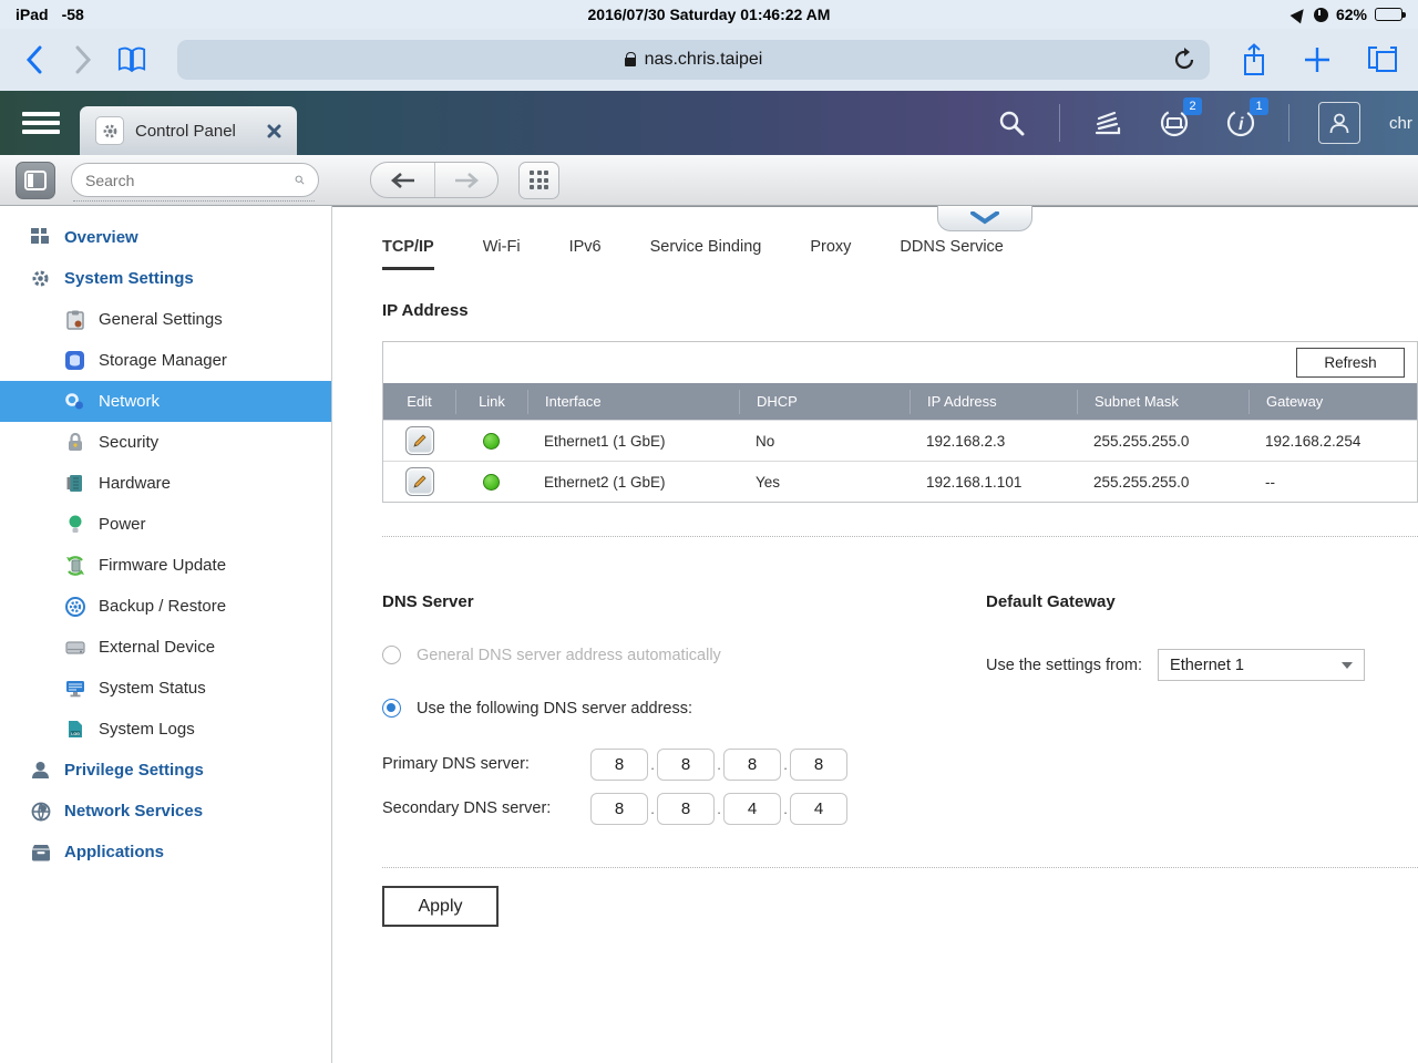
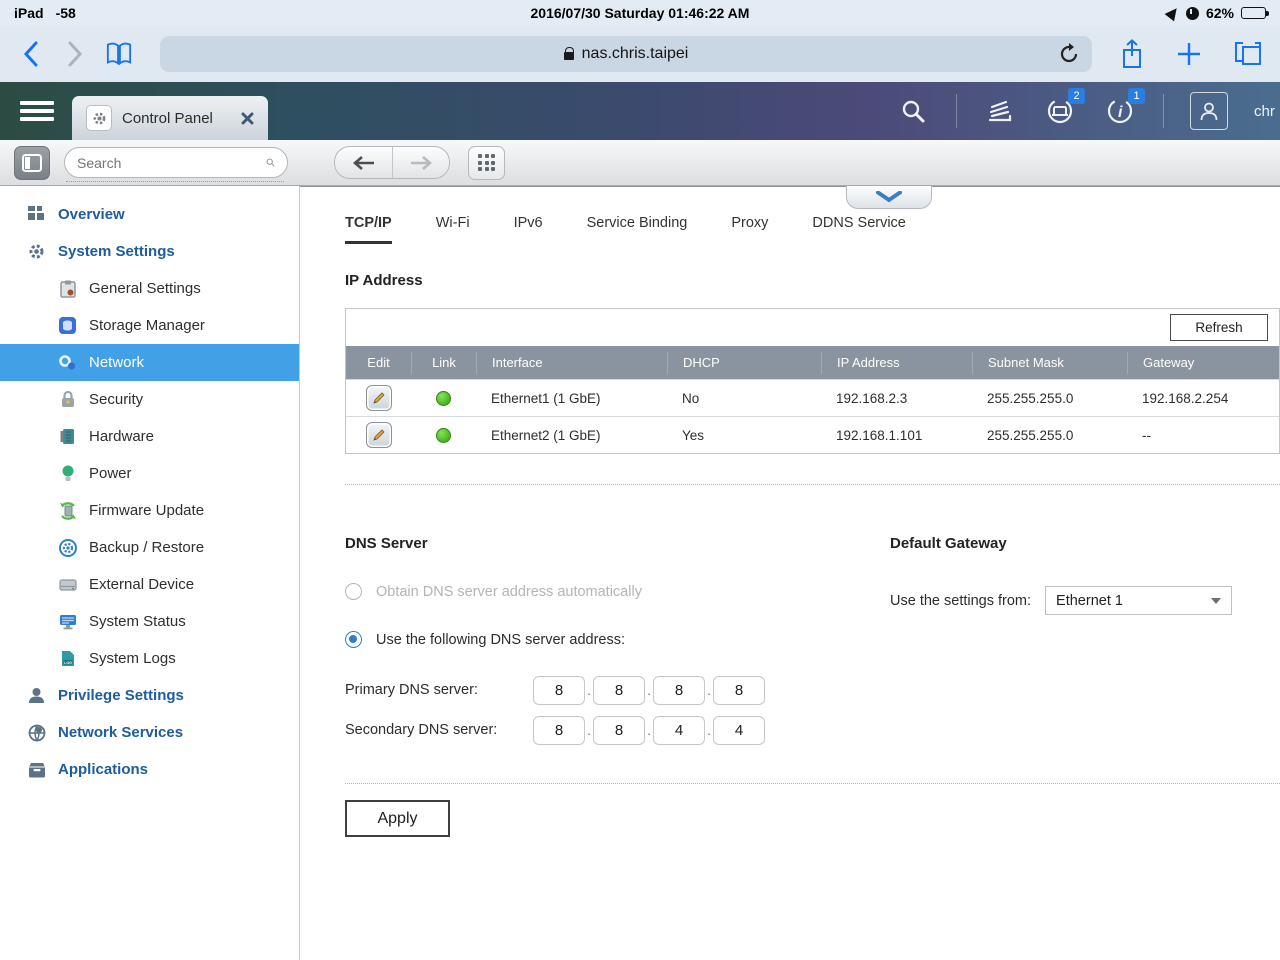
  iPad
  -58
  2016/07/30 Saturday 01:46:22 AM
  62%
  nas.chris.taipei
  Control Panel
  2
  i
  1
  chr
  Search
  Overview
  System Settings
  General Settings
  Storage Manager
  Network
  Security
  Hardware
  Power
  Firmware Update
  Backup / Restore
  External Device
  System Status
  System Logs
  Privilege Settings
  Network Services
  Applications
  TCP/IP
  Wi-Fi
  IPv6
  Service Binding
  Proxy
  DDNS Service
  IP Address
  Refresh
  Edit
  Link
  Interface
  DHCP
  IP Address
  Subnet Mask
  Gateway
  Ethernet1 (1 GbE)
  No
  192.168.2.3
  255.255.255.0
  192.168.2.254
  Ethernet2 (1 GbE)
  Yes
  192.168.1.101
  255.255.255.0
  --
  DNS Server
- General DNS server address automatically
+ Obtain DNS server address automatically
  Use the following DNS server address:
  Primary DNS server:
  8
  .
  8
  .
  8
  .
  8
  Secondary DNS server:
  8
  .
  8
  .
  4
  .
  4
  Default Gateway
  Use the settings from:
  Ethernet 1
  Apply
